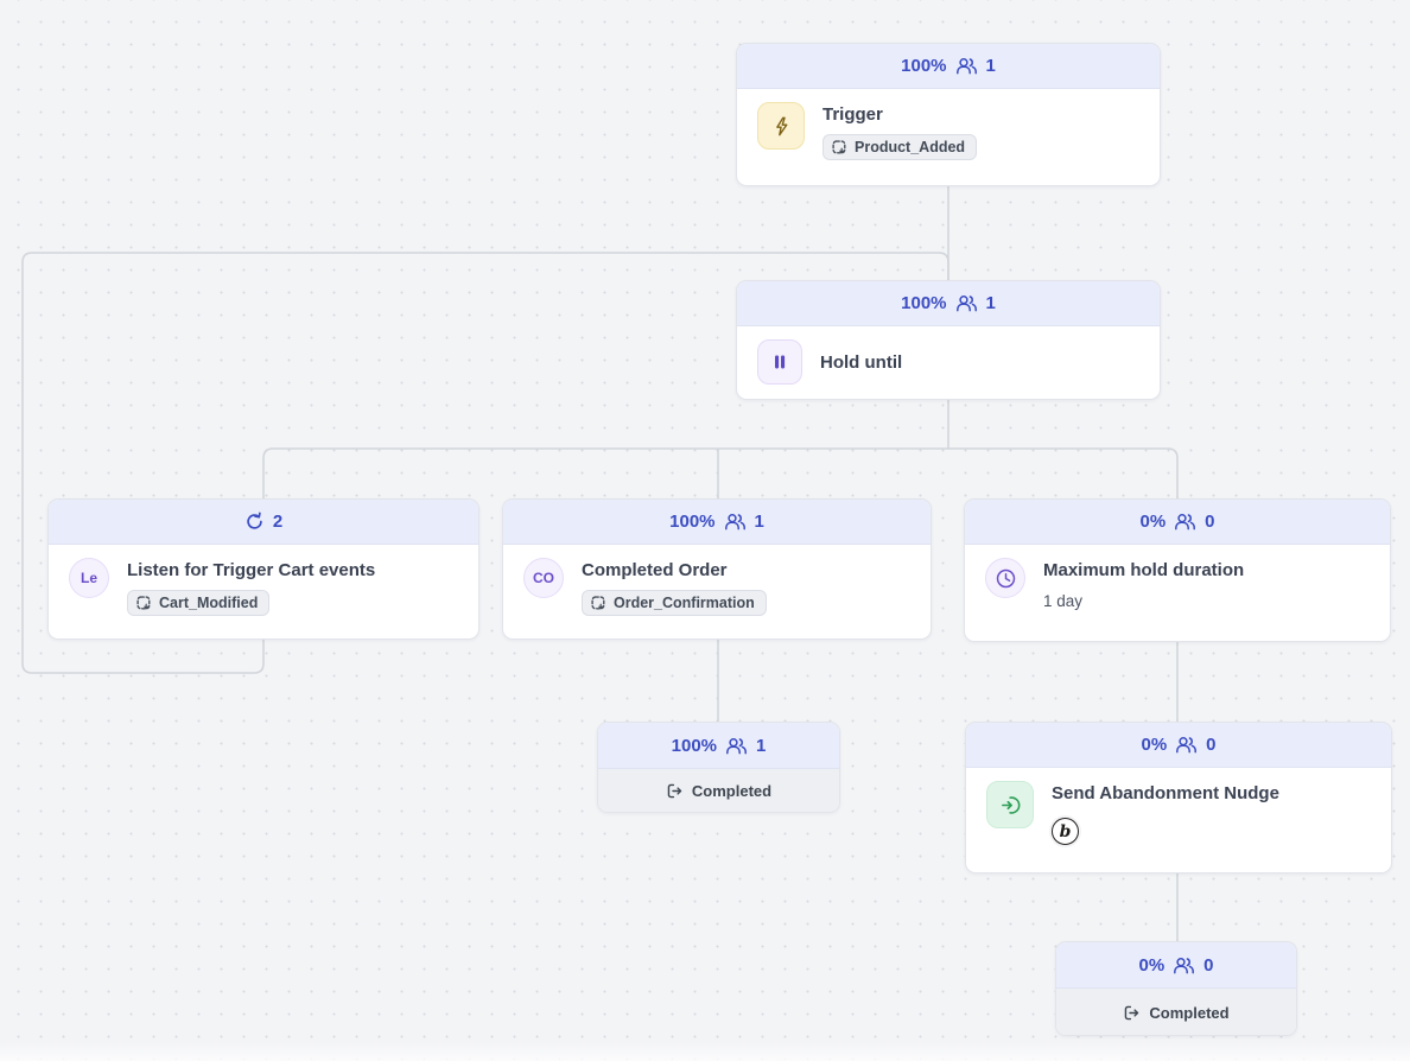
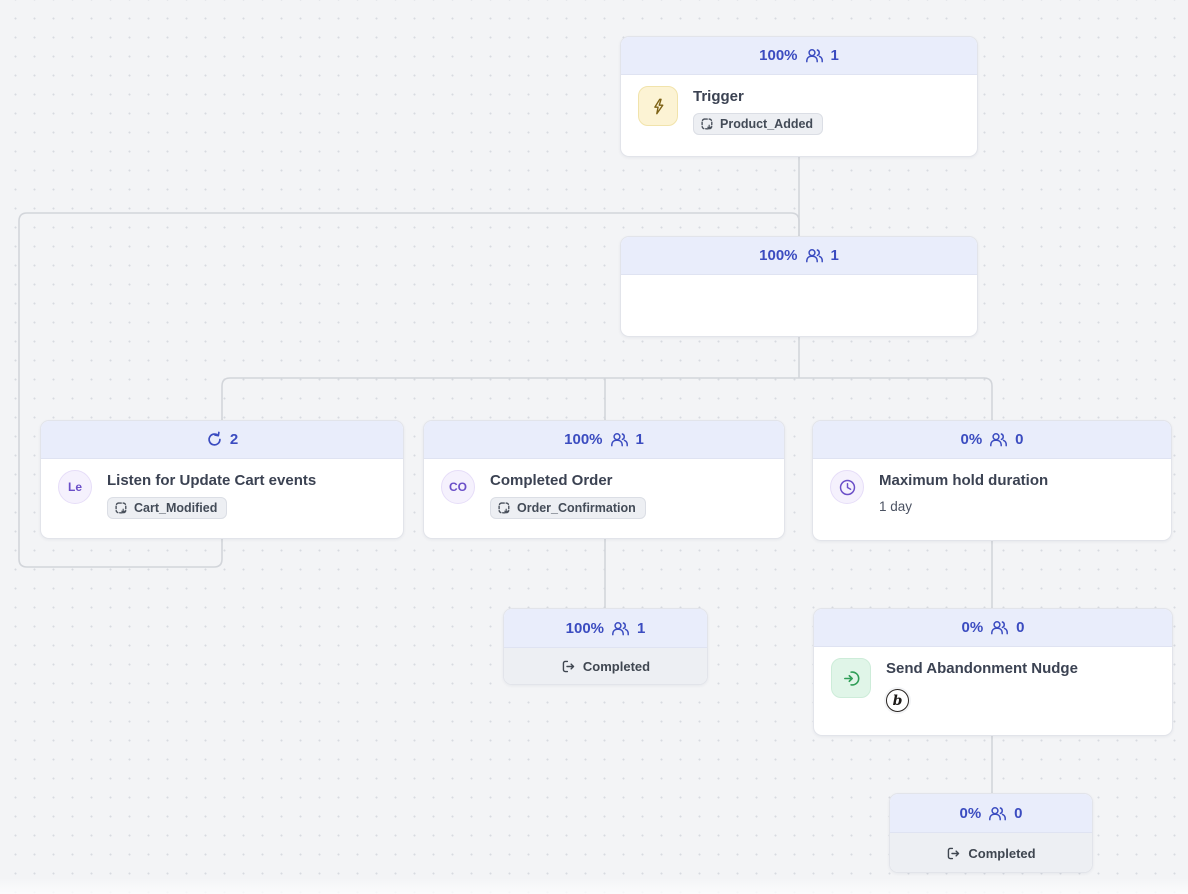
  100%
  1
  Trigger
  Product_Added
  100%
  1
- Hold until
  2
  Le
- Listen for Trigger Cart events
+ Listen for Update Cart events
  Cart_Modified
  100%
  1
  CO
  Completed Order
  Order_Confirmation
  0%
  0
  Maximum hold duration
  1 day
  100%
  1
  Completed
  0%
  0
  Send Abandonment Nudge
  b
  0%
  0
  Completed
